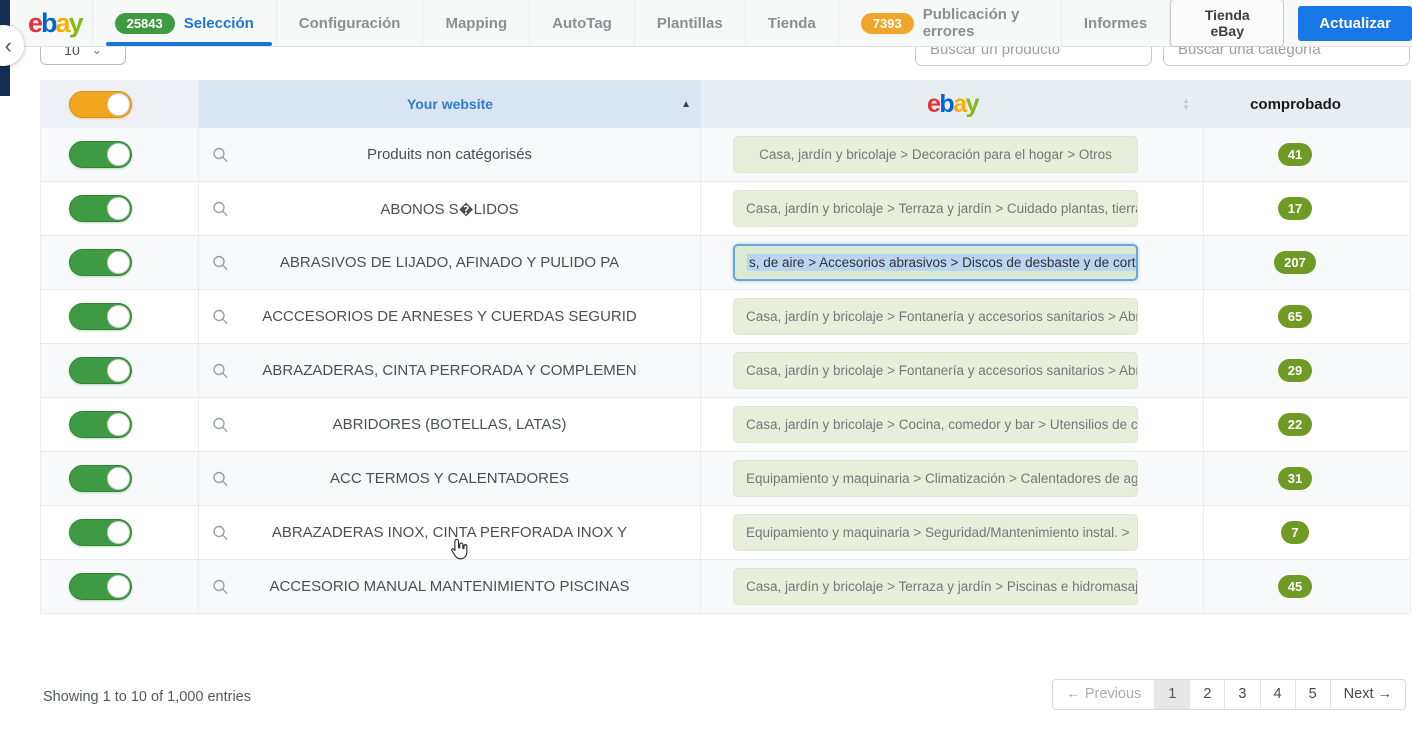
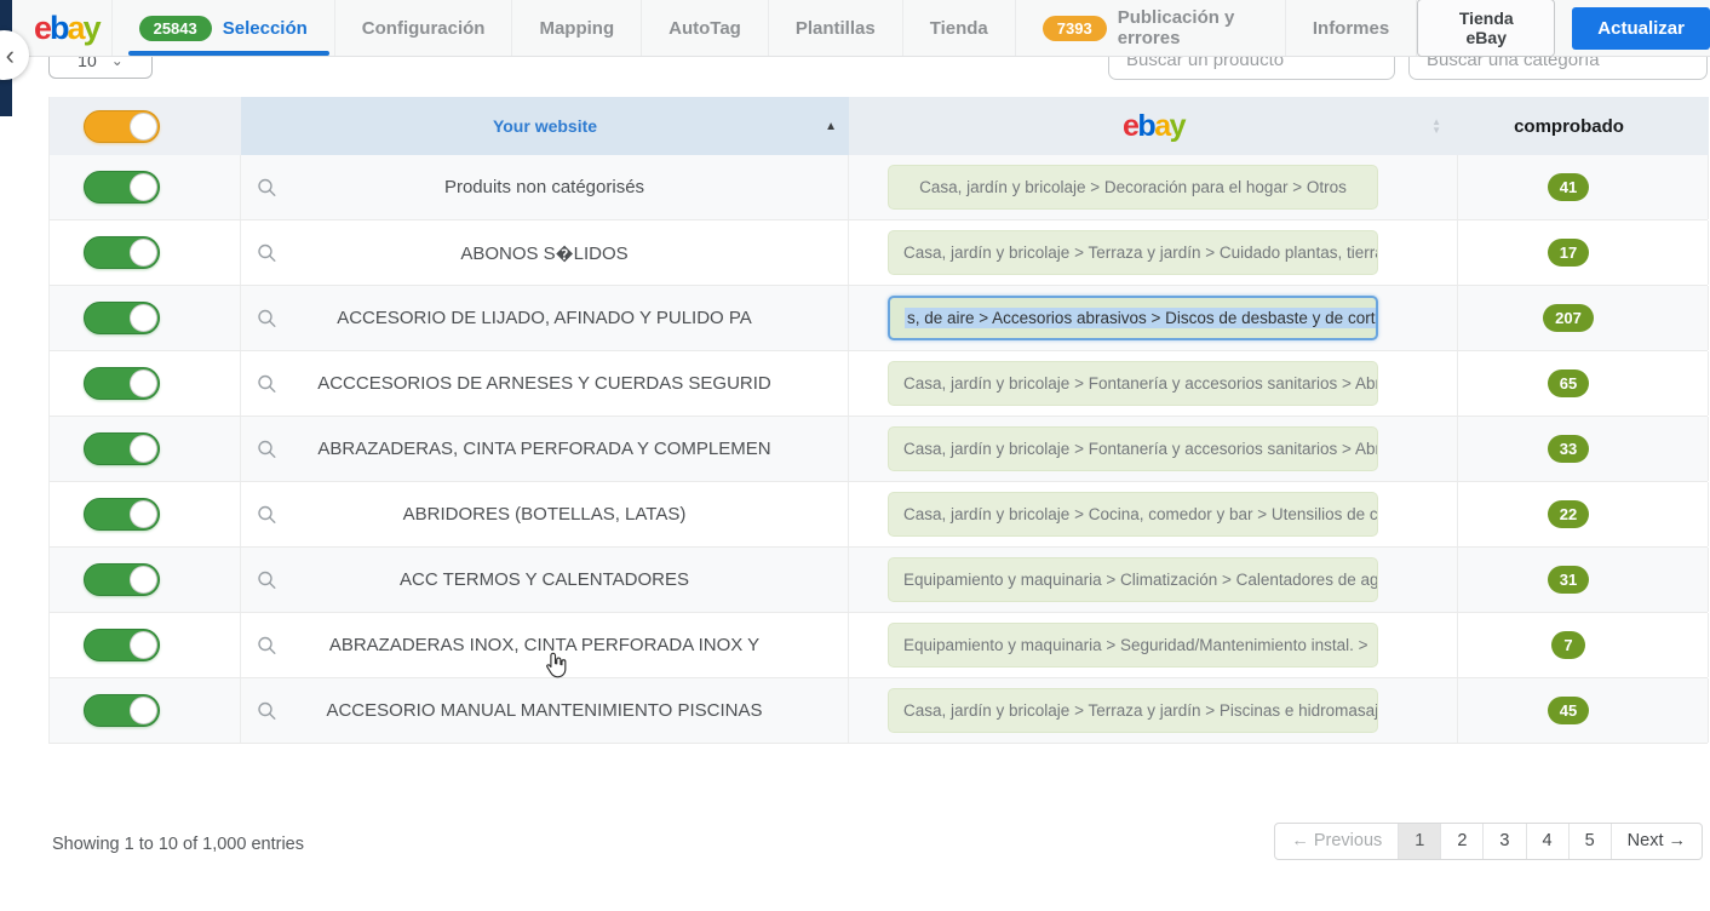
  ebay
  25843
  Selección
  Configuración
  Mapping
  AutoTag
  Plantillas
  Tienda
  7393
  Publicación y errores
  Informes
  Tienda eBay
  Actualizar
  ‹
  10
  ⌄
  Buscar un producto
  Buscar una categoría
  Your website
  ▲
  ebay
  ▲
  ▼
  comprobado
  Produits non catégorisés
  Casa, jardín y bricolaje > Decoración para el hogar > Otros
  41
  ABONOS S�LIDOS
  Casa, jardín y bricolaje > Terraza y jardín > Cuidado plantas, tierr
  17
- ABRASIVOS DE LIJADO, AFINADO Y PULIDO PA
+ ACCESORIO DE LIJADO, AFINADO Y PULIDO PA
  s, de aire > Accesorios abrasivos > Discos de desbaste y de cort
  207
  ACCCESORIOS DE ARNESES Y CUERDAS SEGURID
  Casa, jardín y bricolaje > Fontanería y accesorios sanitarios > Ab
  65
  ABRAZADERAS, CINTA PERFORADA Y COMPLEMEN
  Casa, jardín y bricolaje > Fontanería y accesorios sanitarios > Ab
- 29
+ 33
  ABRIDORES (BOTELLAS, LATAS)
  Casa, jardín y bricolaje > Cocina, comedor y bar > Utensilios de c
  22
  ACC TERMOS Y CALENTADORES
  Equipamiento y maquinaria > Climatización > Calentadores de ag
  31
  ABRAZADERAS INOX, CINTA PERFORADA INOX Y
  Equipamiento y maquinaria > Seguridad/Mantenimiento instal. >
  7
  ACCESORIO MANUAL MANTENIMIENTO PISCINAS
  Casa, jardín y bricolaje > Terraza y jardín > Piscinas e hidromasaj
  45
  Showing 1 to 10 of 1,000 entries
  ← Previous
  1
  2
  3
  4
  5
  Next →
